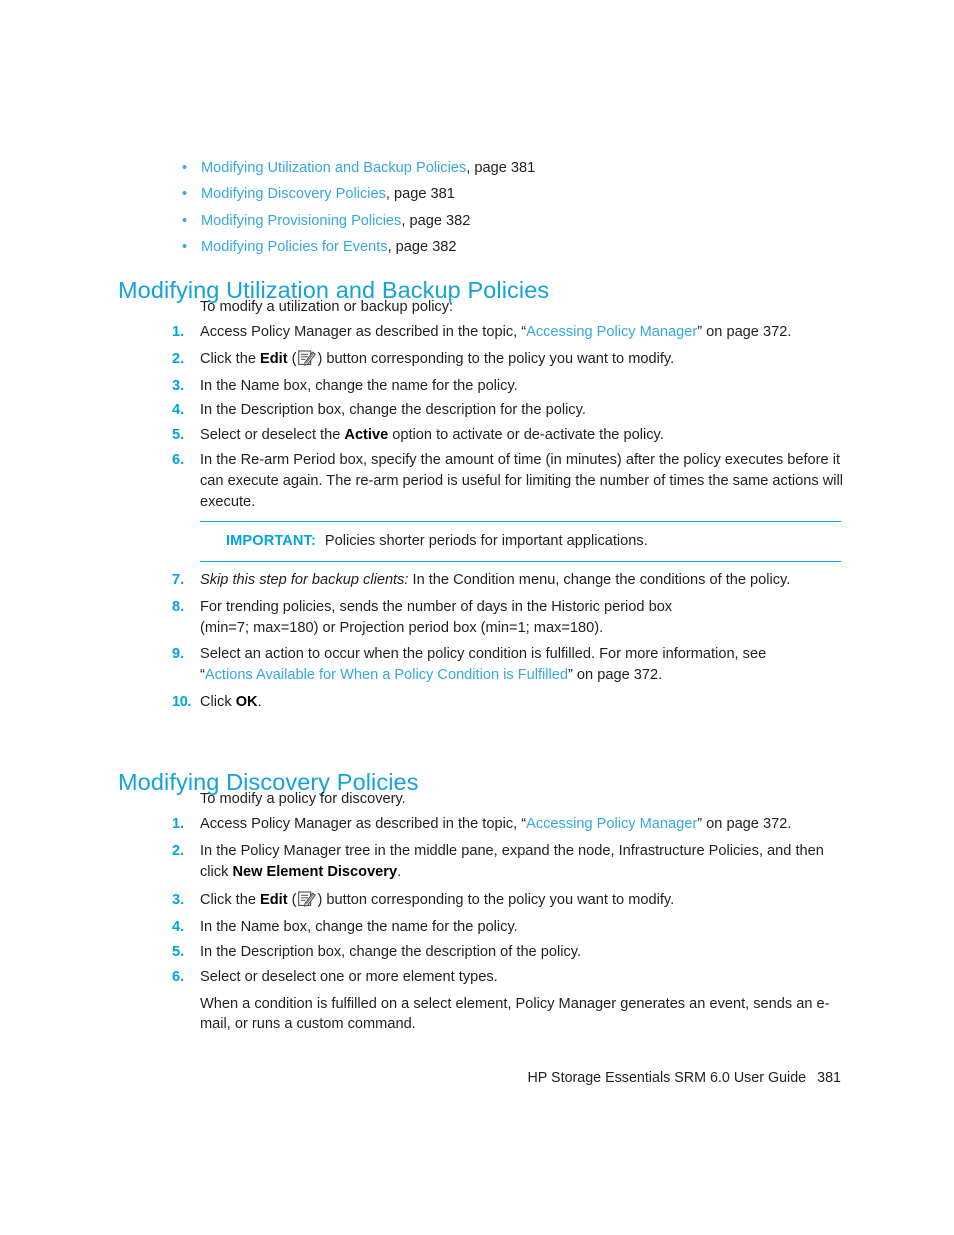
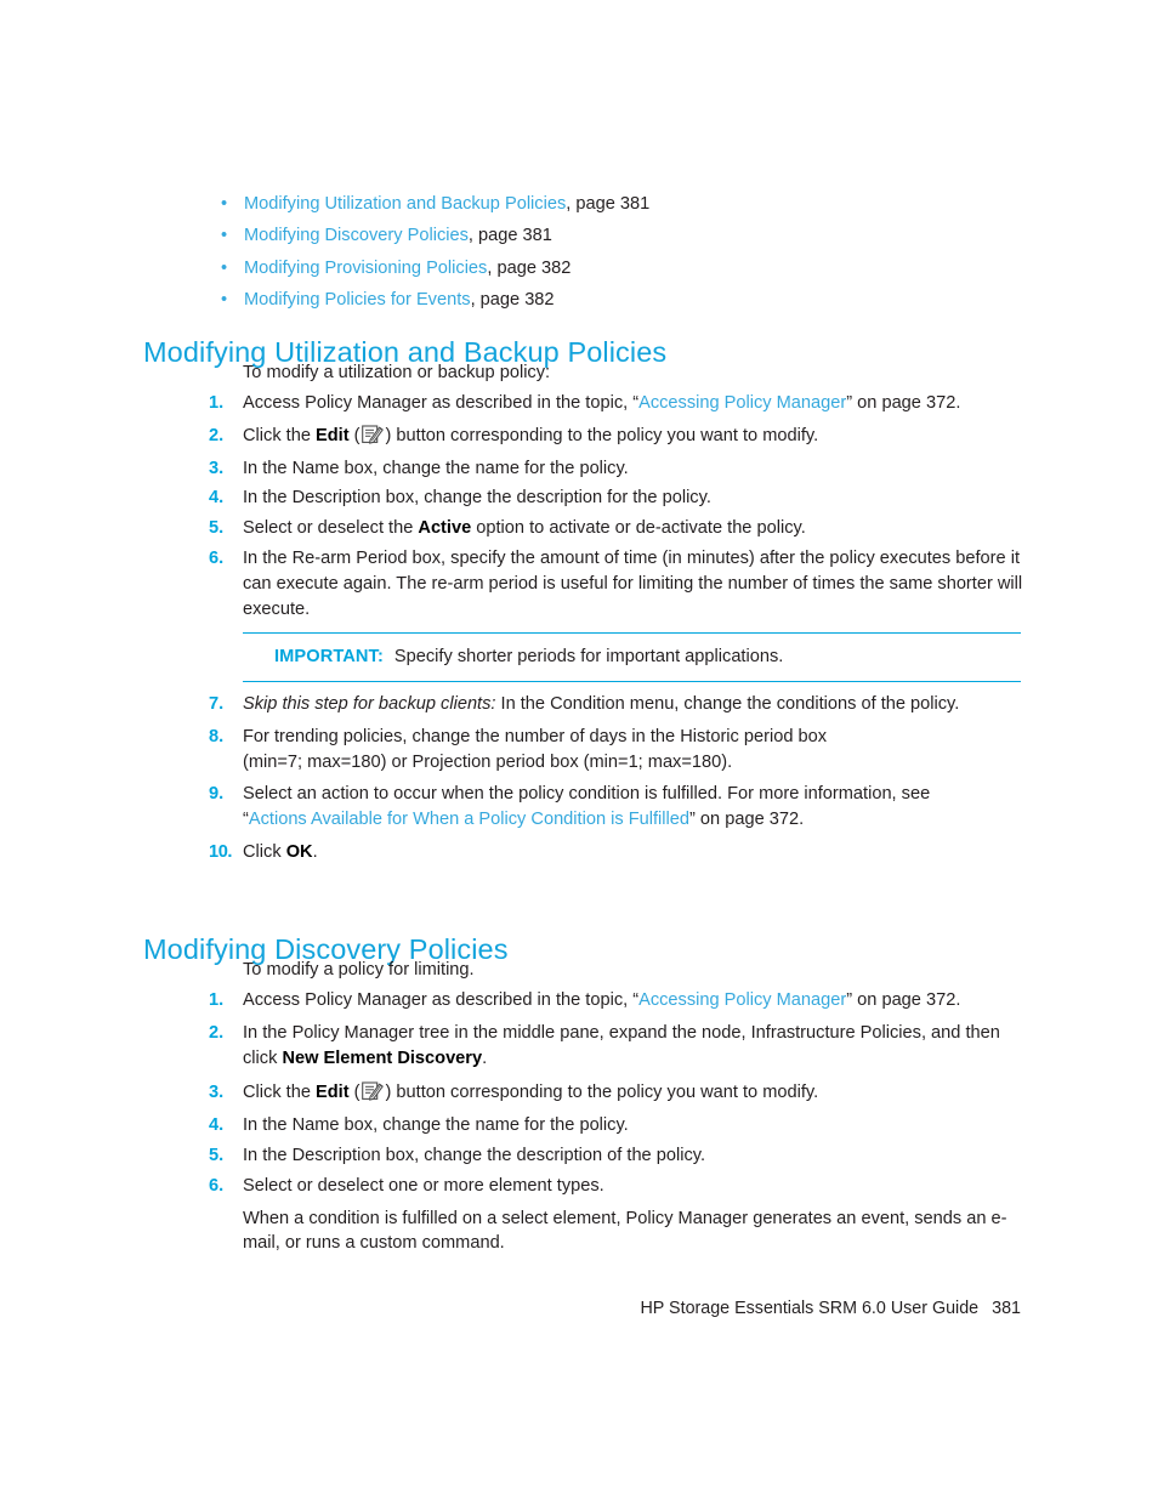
  •
  Modifying Utilization and Backup Policies, page 381
  •
  Modifying Discovery Policies, page 381
  •
  Modifying Provisioning Policies, page 382
  •
  Modifying Policies for Events, page 382
  Modifying Utilization and Backup Policies
  To modify a utilization or backup policy:
  1.
  Access Policy Manager as described in the topic, “Accessing Policy Manager” on page 372.
  2.
  Click the Edit ( ) button corresponding to the policy you want to modify.
  3.
  In the Name box, change the name for the policy.
  4.
  In the Description box, change the description for the policy.
  5.
  Select or deselect the Active option to activate or de-activate the policy.
  6.
- In the Re-arm Period box, specify the amount of time (in minutes) after the policy executes before it can execute again. The re-arm period is useful for limiting the number of times the same actions will execute.
+ In the Re-arm Period box, specify the amount of time (in minutes) after the policy executes before it can execute again. The re-arm period is useful for limiting the number of times the same shorter will execute.
- IMPORTANT: Policies shorter periods for important applications.
+ IMPORTANT: Specify shorter periods for important applications.
  7.
  Skip this step for backup clients: In the Condition menu, change the conditions of the policy.
  8.
- For trending policies, sends the number of days in the Historic period box
+ For trending policies, change the number of days in the Historic period box
  (min=7; max=180) or Projection period box (min=1; max=180).
  9.
  Select an action to occur when the policy condition is fulfilled. For more information, see
  “Actions Available for When a Policy Condition is Fulfilled” on page 372.
  10.
  Click OK.
  Modifying Discovery Policies
- To modify a policy for discovery.
+ To modify a policy for limiting.
  1.
  Access Policy Manager as described in the topic, “Accessing Policy Manager” on page 372.
  2.
  In the Policy Manager tree in the middle pane, expand the node, Infrastructure Policies, and then click New Element Discovery.
  3.
  Click the Edit ( ) button corresponding to the policy you want to modify.
  4.
  In the Name box, change the name for the policy.
  5.
  In the Description box, change the description of the policy.
  6.
  Select or deselect one or more element types.
  When a condition is fulfilled on a select element, Policy Manager generates an event, sends an e-mail, or runs a custom command.
  HP Storage Essentials SRM 6.0 User Guide 381
